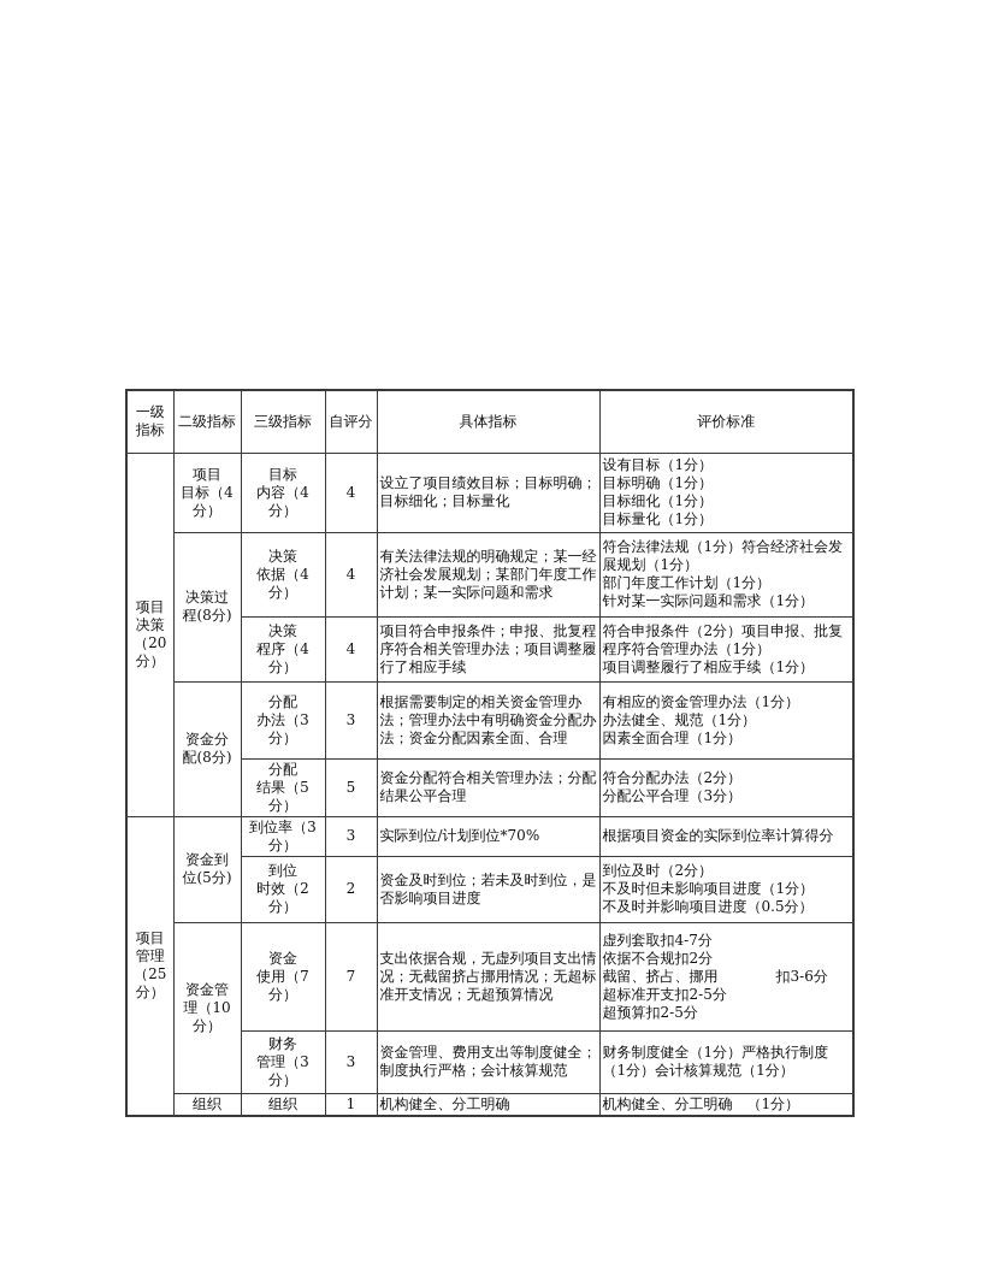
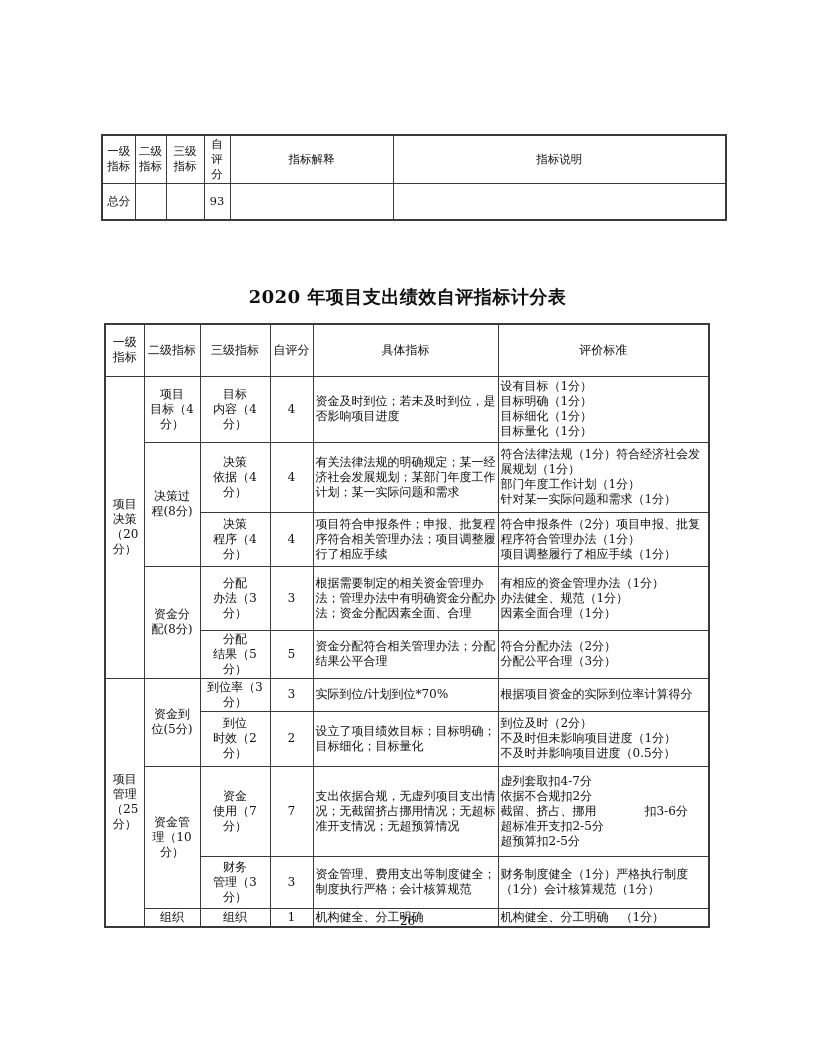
+ 一级指标	二级指标	三级指标	自评分	指标解释	指标说明
+ 总分			93
+ 2020 年项目支出绩效自评指标计分表
  一级指标	二级指标	三级指标	自评分	具体指标	评价标准
- 项目 决策 （20 分）	项目 目标（4 分）	目标 内容（4分）	4	设立了项目绩效目标；目标明确；目标细化；目标量化	设有目标（1分） 目标明确（1分） 目标细化（1分） 目标量化（1分）
+ 项目 决策 （20 分）	项目 目标（4 分）	目标 内容（4分）	4	资金及时到位；若未及时到位，是否影响项目进度	设有目标（1分） 目标明确（1分） 目标细化（1分） 目标量化（1分）
  决策过 程(8分)	决策 依据（4分）	4	有关法律法规的明确规定；某一经济社会发展规划；某部门年度工作计划；某一实际问题和需求	符合法律法规（1分）符合经济社会发展规划（1分） 部门年度工作计划（1分） 针对某一实际问题和需求（1分）
  决策 程序（4分）	4	项目符合申报条件；申报、批复程序符合相关管理办法；项目调整履行了相应手续	符合申报条件（2分）项目申报、批复程序符合管理办法（1分） 项目调整履行了相应手续（1分）
  资金分 配(8分)	分配 办法（3分）	3	根据需要制定的相关资金管理办法；管理办法中有明确资金分配办法；资金分配因素全面、合理	有相应的资金管理办法（1分） 办法健全、规范（1分） 因素全面合理（1分）
  分配 结果（5分）	5	资金分配符合相关管理办法；分配结果公平合理	符合分配办法（2分） 分配公平合理（3分）
  项目 管理 （25 分）	资金到 位(5分)	到位率（3 分）	3	实际到位/计划到位*70%	根据项目资金的实际到位率计算得分
- 到位 时效（2分）	2	资金及时到位；若未及时到位，是否影响项目进度	到位及时（2分） 不及时但未影响项目进度（1分） 不及时并影响项目进度（0.5分）
+ 到位 时效（2分）	2	设立了项目绩效目标；目标明确；目标细化；目标量化	到位及时（2分） 不及时但未影响项目进度（1分） 不及时并影响项目进度（0.5分）
  资金管 理（10 分）	资金 使用（7分）	7	支出依据合规，无虚列项目支出情况；无截留挤占挪用情况；无超标准开支情况；无超预算情况	虚列套取扣4-7分 依据不合规扣2分 截留、挤占、挪用 扣3-6分 超标准开支扣2-5分 超预算扣2-5分
  财务 管理（3分）	3	资金管理、费用支出等制度健全；制度执行严格；会计核算规范	财务制度健全（1分）严格执行制度（1分）会计核算规范（1分）
  组织	组织	1	机构健全、分工明确	机构健全、分工明确 （1分）
+ 26
